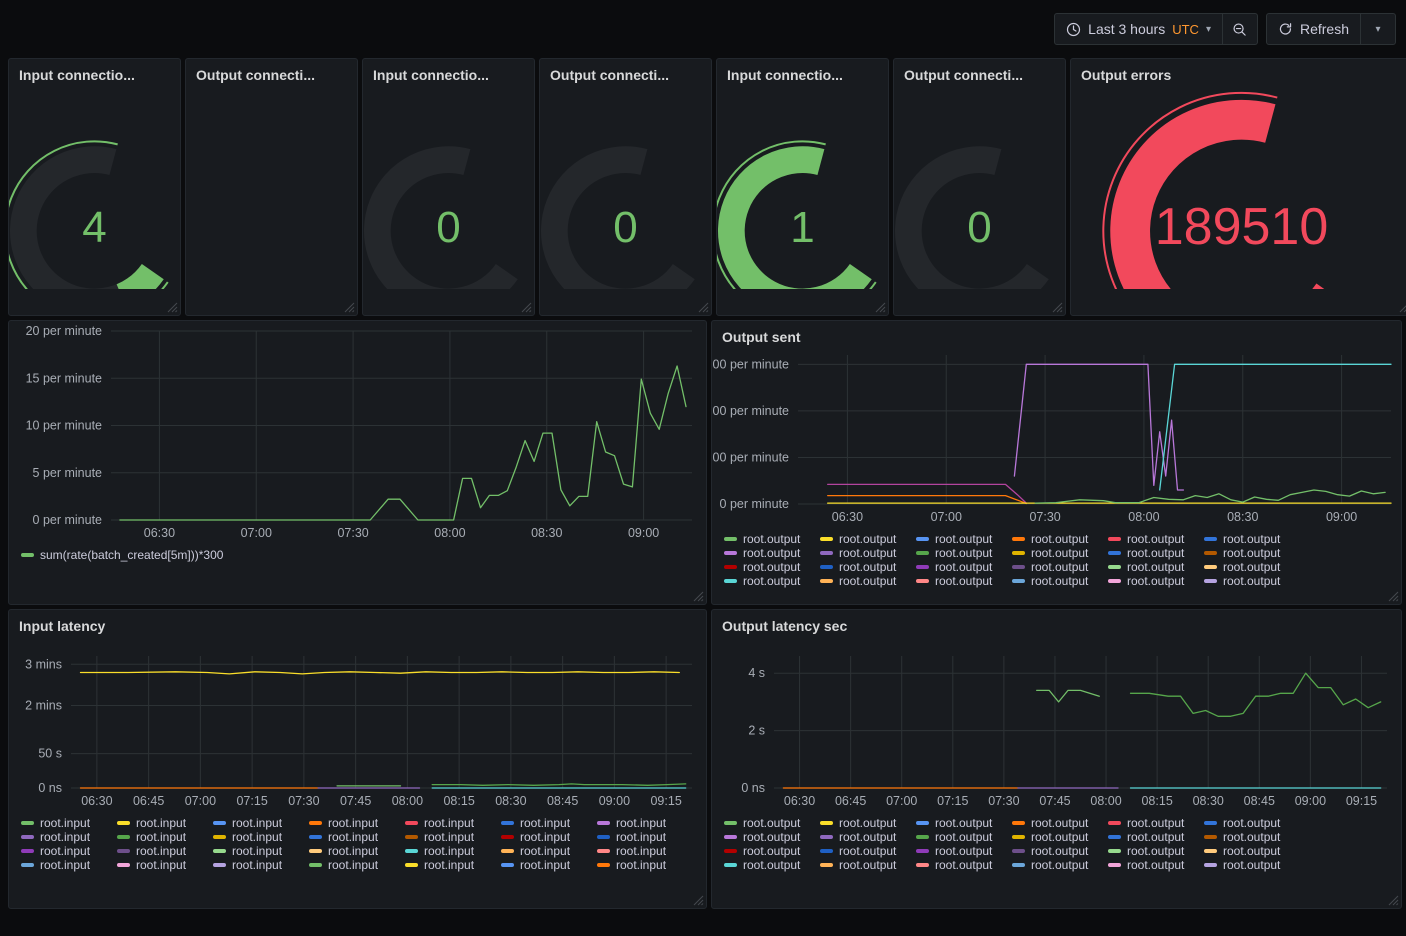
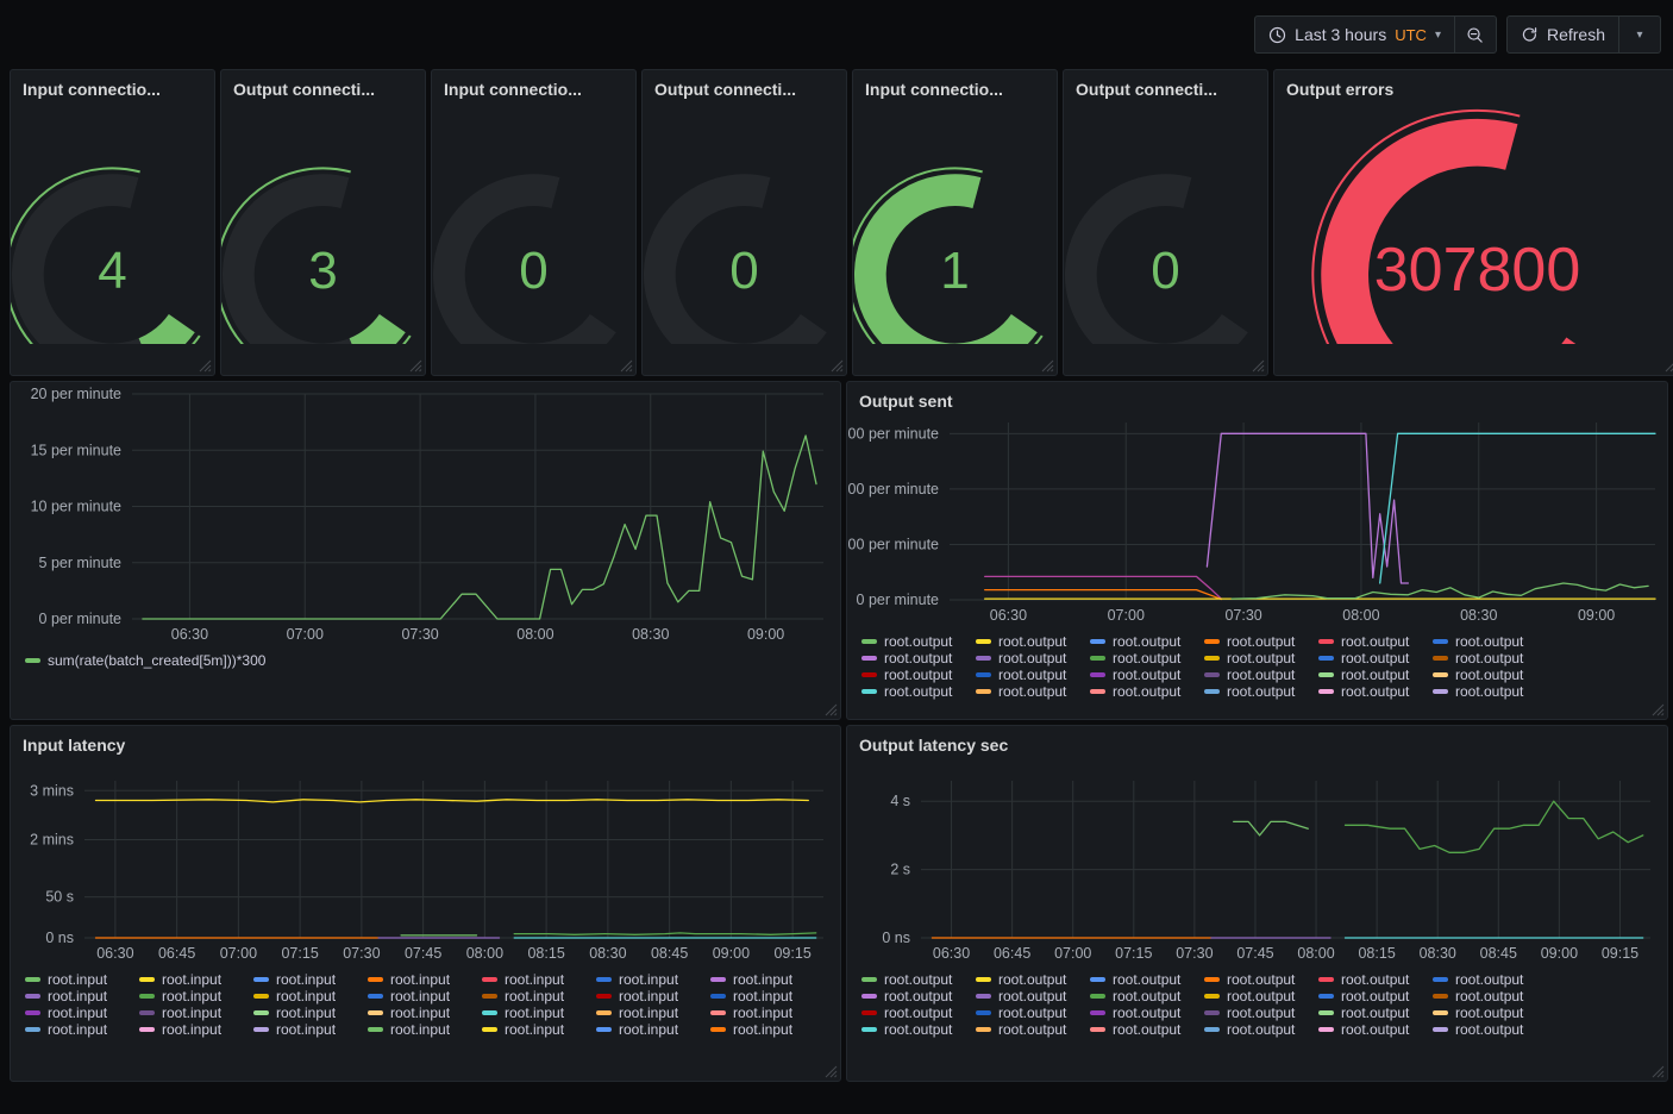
  Last 3 hours
  UTC
  ▾
  Refresh
  ▾
  Input connectio...
  4
  Output connecti...
+ 3
  Input connectio...
  0
  Output connecti...
  0
  Input connectio...
  1
  Output connecti...
  0
  Output errors
- 189510
+ 307800
  0 per minute
  5 per minute
  10 per minute
  15 per minute
  20 per minute
  06:30
  07:00
  07:30
  08:00
  08:30
  09:00
  sum(rate(batch_created[5m]))*300
  Output sent
  0 per minute
  00 per minute
  00 per minute
  00 per minute
  06:30
  07:00
  07:30
  08:00
  08:30
  09:00
  root.output
  root.output
  root.output
  root.output
  root.output
  root.output
  root.output
  root.output
  root.output
  root.output
  root.output
  root.output
  root.output
  root.output
  root.output
  root.output
  root.output
  root.output
  root.output
  root.output
  root.output
  root.output
  root.output
  root.output
  Input latency
  0 ns
  50 s
  2 mins
  3 mins
  06:30
  06:45
  07:00
  07:15
  07:30
  07:45
  08:00
  08:15
  08:30
  08:45
  09:00
  09:15
  root.input
  root.input
  root.input
  root.input
  root.input
  root.input
  root.input
  root.input
  root.input
  root.input
  root.input
  root.input
  root.input
  root.input
  root.input
  root.input
  root.input
  root.input
  root.input
  root.input
  root.input
  root.input
  root.input
  root.input
  root.input
  root.input
  root.input
  root.input
  Output latency sec
  0 ns
  2 s
  4 s
  06:30
  06:45
  07:00
  07:15
  07:30
  07:45
  08:00
  08:15
  08:30
  08:45
  09:00
  09:15
  root.output
  root.output
  root.output
  root.output
  root.output
  root.output
  root.output
  root.output
  root.output
  root.output
  root.output
  root.output
  root.output
  root.output
  root.output
  root.output
  root.output
  root.output
  root.output
  root.output
  root.output
  root.output
  root.output
  root.output
